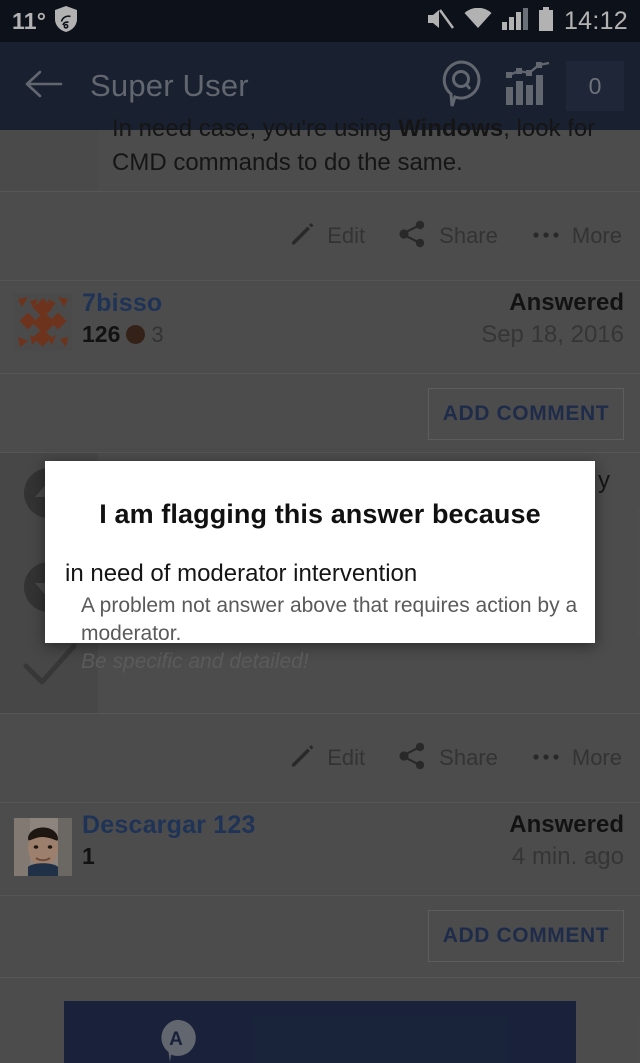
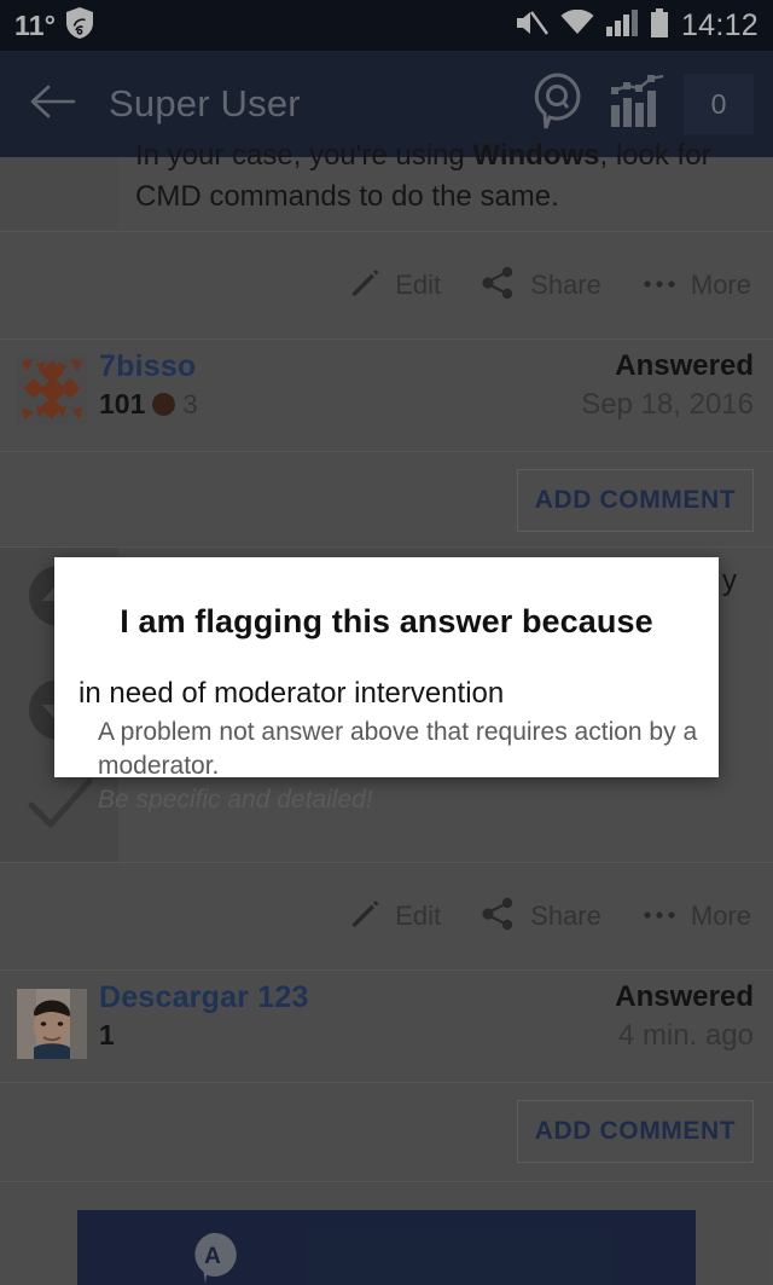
  11°
  14:12
  Super User
  0
- In need case, you're using Windows, look for CMD commands to do the same.
+ In your case, you're using Windows, look for CMD commands to do the same.
  Edit
  Share
  More
  7bisso
- 126
+ 101
  3
  Answered
  ADD COMMENT
  y
  Edit
  Share
  More
  Descargar 123
  1
  Answered
  ADD COMMENT
  A
  I am flagging this answer because
  in need of moderator intervention
  A problem not answer above that requires action by a moderator.
  Be specific and detailed!
